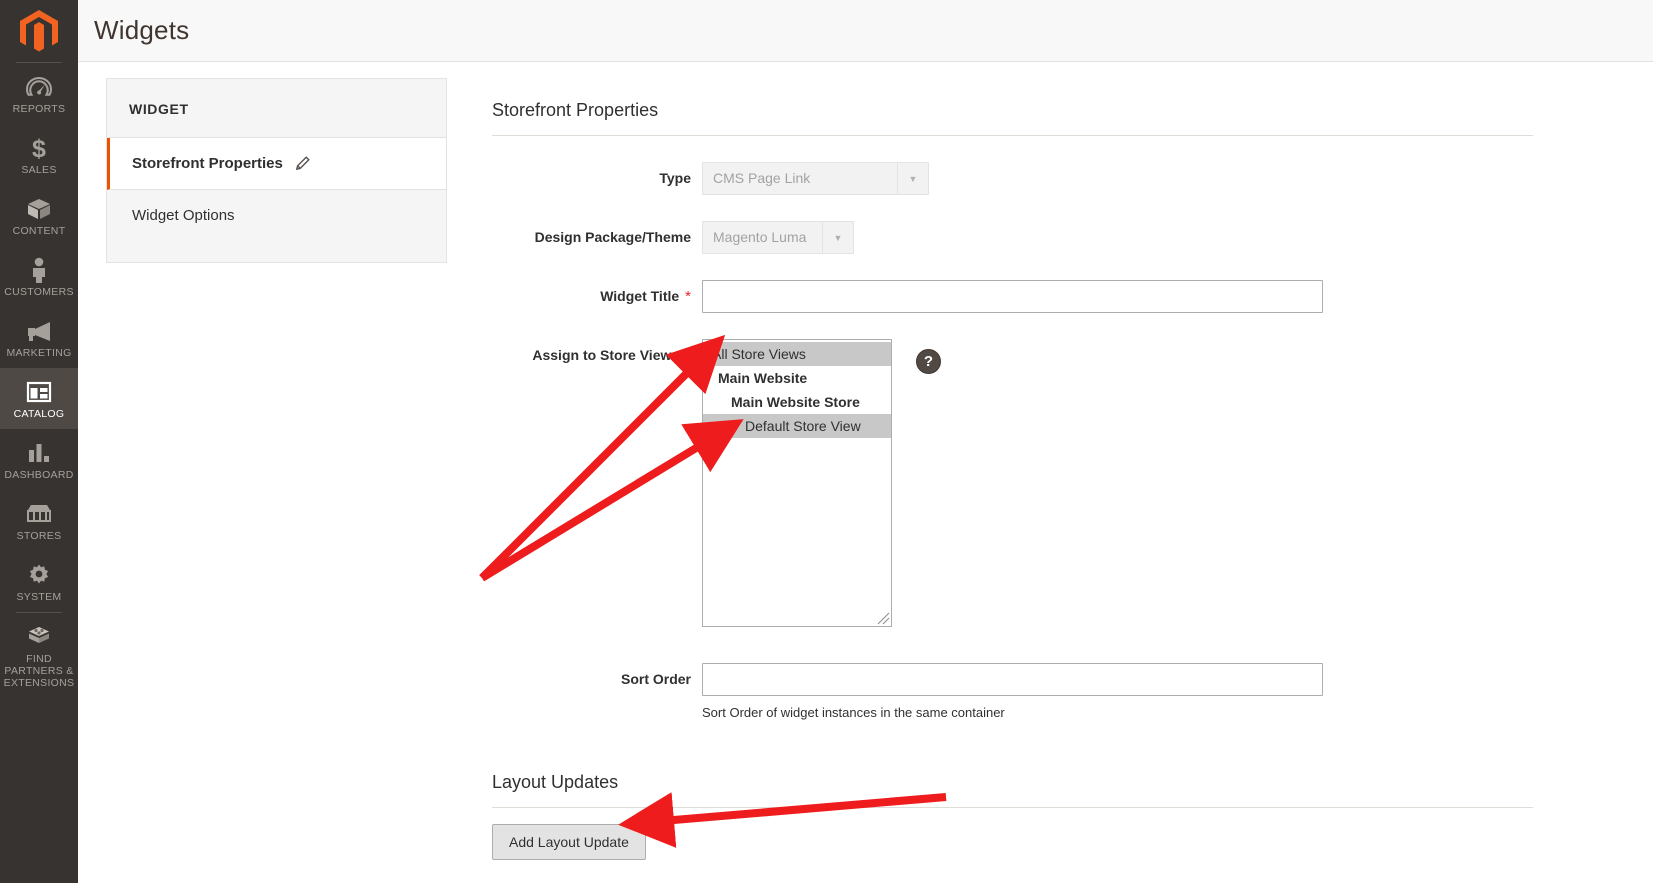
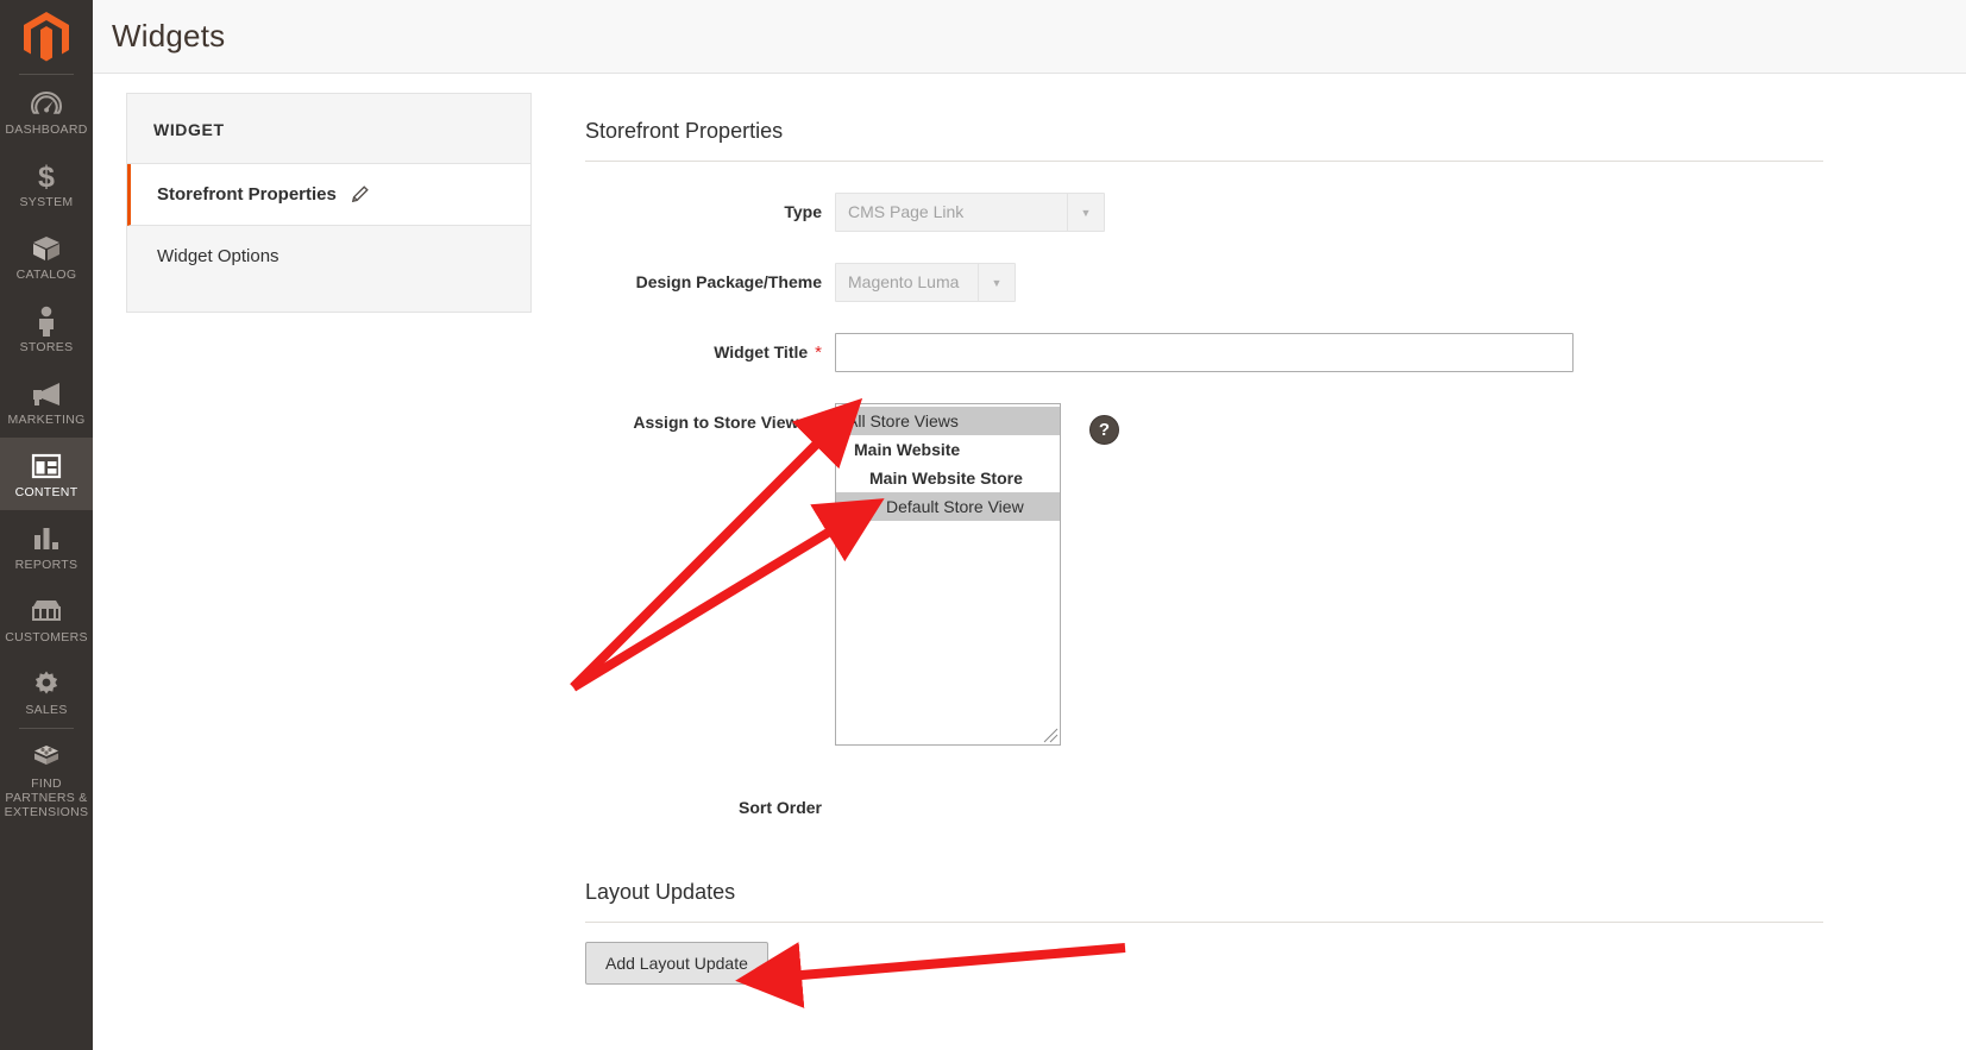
- REPORTS
+ DASHBOARD
  $
- SALES
+ SYSTEM
- CONTENT
+ CATALOG
- CUSTOMERS
+ STORES
  MARKETING
- CATALOG
+ CONTENT
- DASHBOARD
+ REPORTS
- STORES
+ CUSTOMERS
- SYSTEM
+ SALES
  FIND PARTNERS & EXTENSIONS
  Widgets
  WIDGET
  Storefront Properties
  Widget Options
  Storefront Properties
  Type
  CMS Page Link
  ▼
  Design Package/Theme
  Magento Luma
  ▼
  Widget Title *
  Assign to Store Views *
  All Store Views
  Main Website
  Main Website Store
  Default Store View
  ?
  Sort Order
- Sort Order of widget instances in the same container
  Layout Updates
  Add Layout Update
